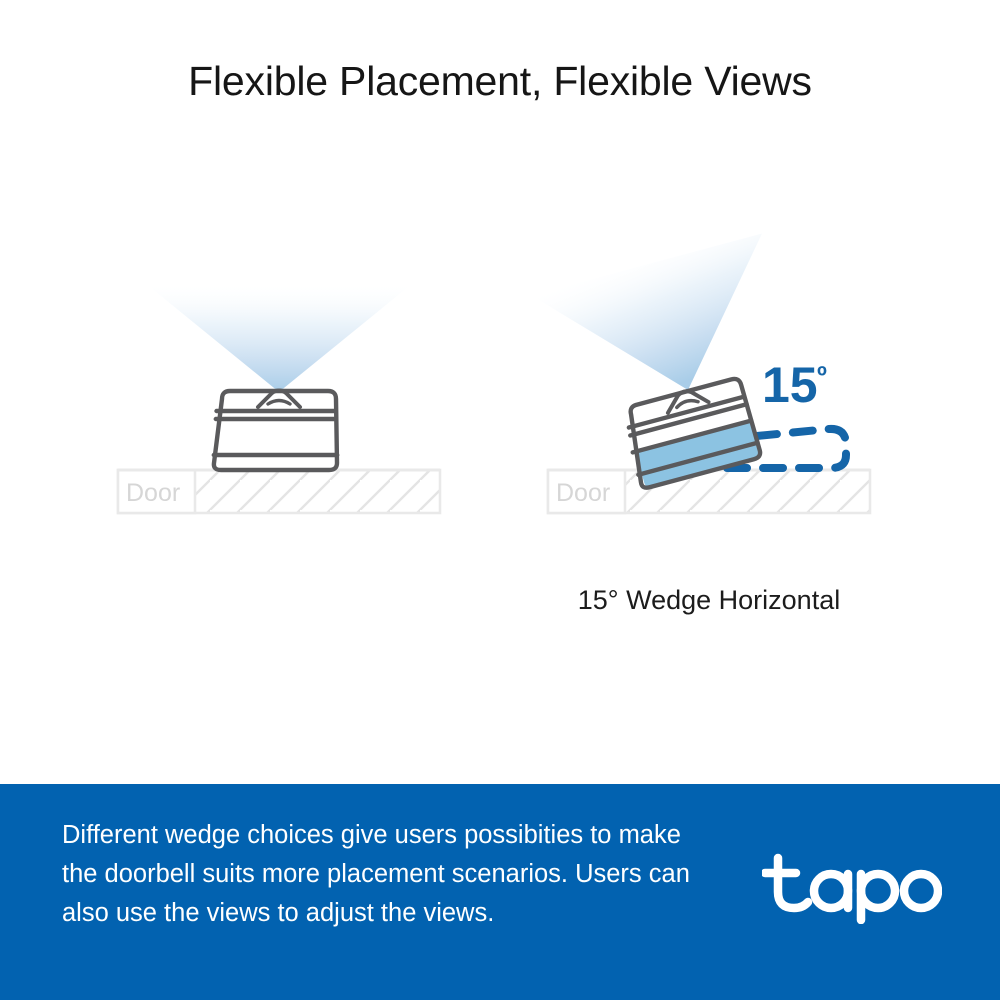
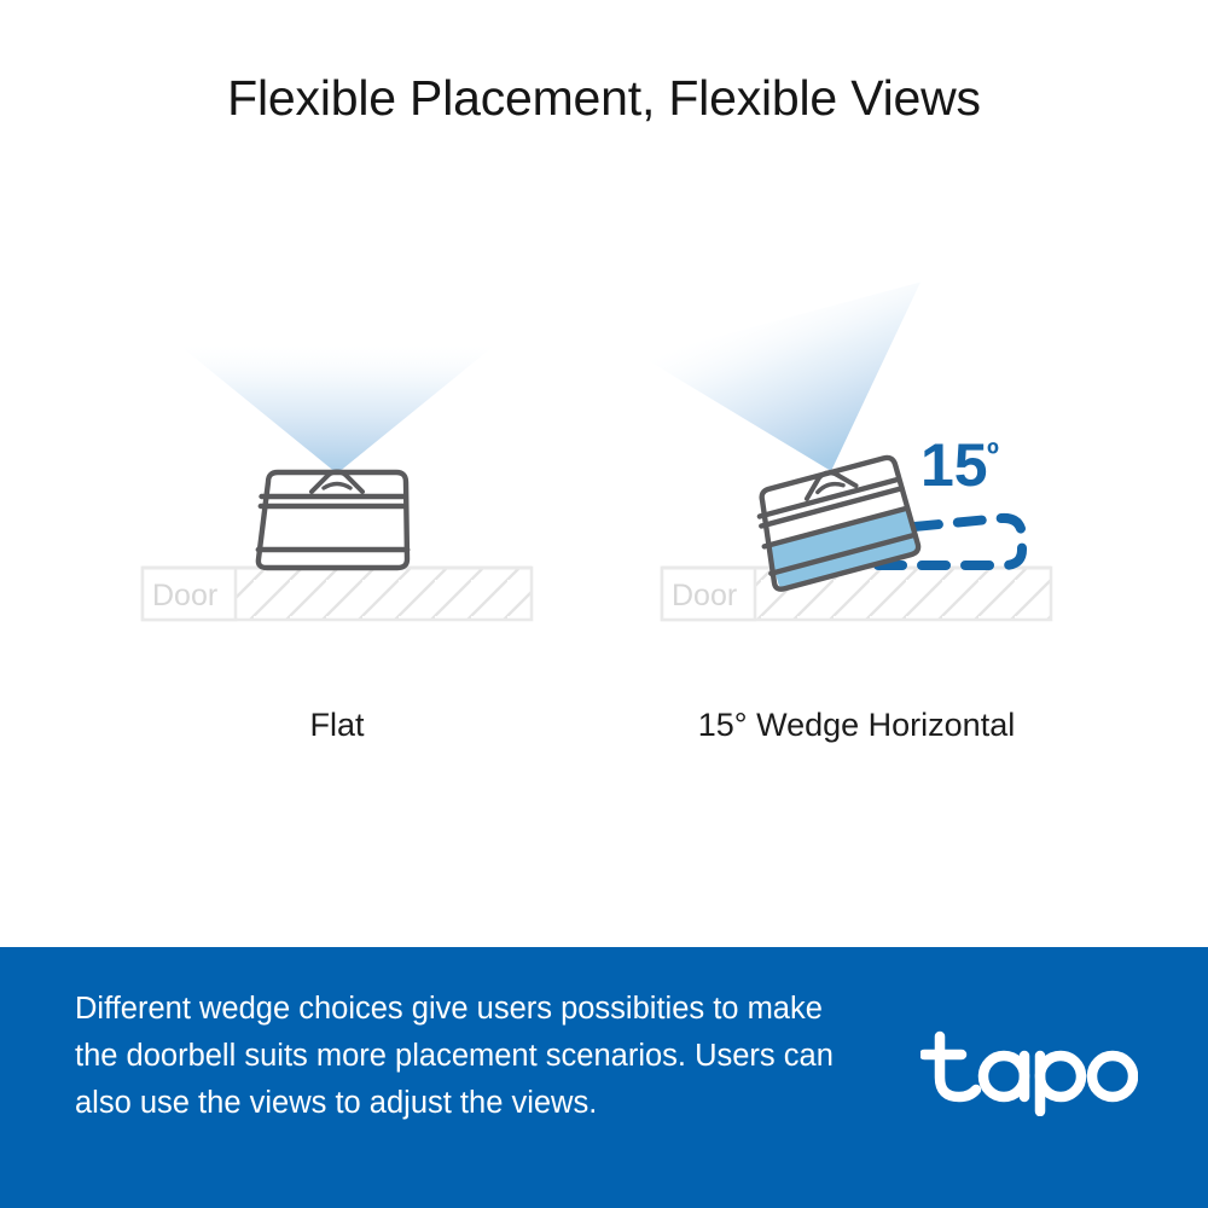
  Flexible Placement, Flexible Views
  Door
  Door
  15
  º
+ Flat
  15° Wedge Horizontal
  Different wedge choices give users possibities to make the doorbell suits more placement scenarios. Users can also use the views to adjust the views.
